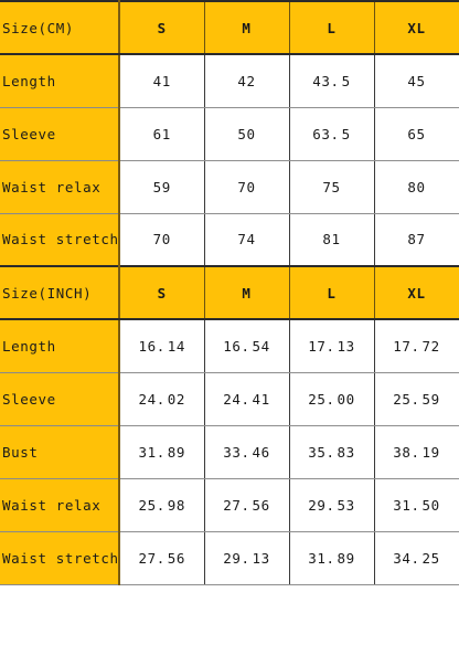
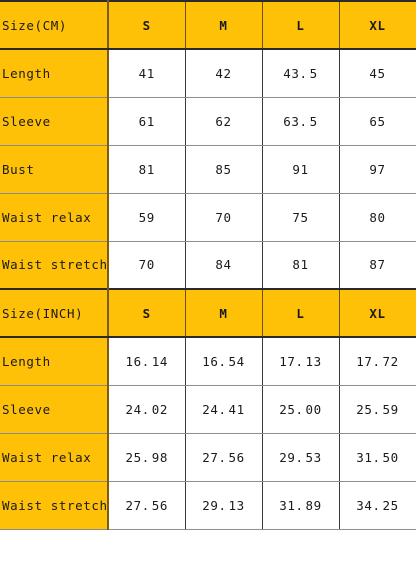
  Size(CM)	S	M	L	XL
  Length	41	42	43.5	45
- Sleeve	61	50	63.5	65
+ Sleeve	61	62	63.5	65
+ Bust	81	85	91	97
  Waist relax	59	70	75	80
- Waist stretch	70	74	81	87
+ Waist stretch	70	84	81	87
  Size(INCH)	S	M	L	XL
  Length	16.14	16.54	17.13	17.72
  Sleeve	24.02	24.41	25.00	25.59
- Bust	31.89	33.46	35.83	38.19
  Waist relax	25.98	27.56	29.53	31.50
  Waist stretch	27.56	29.13	31.89	34.25
